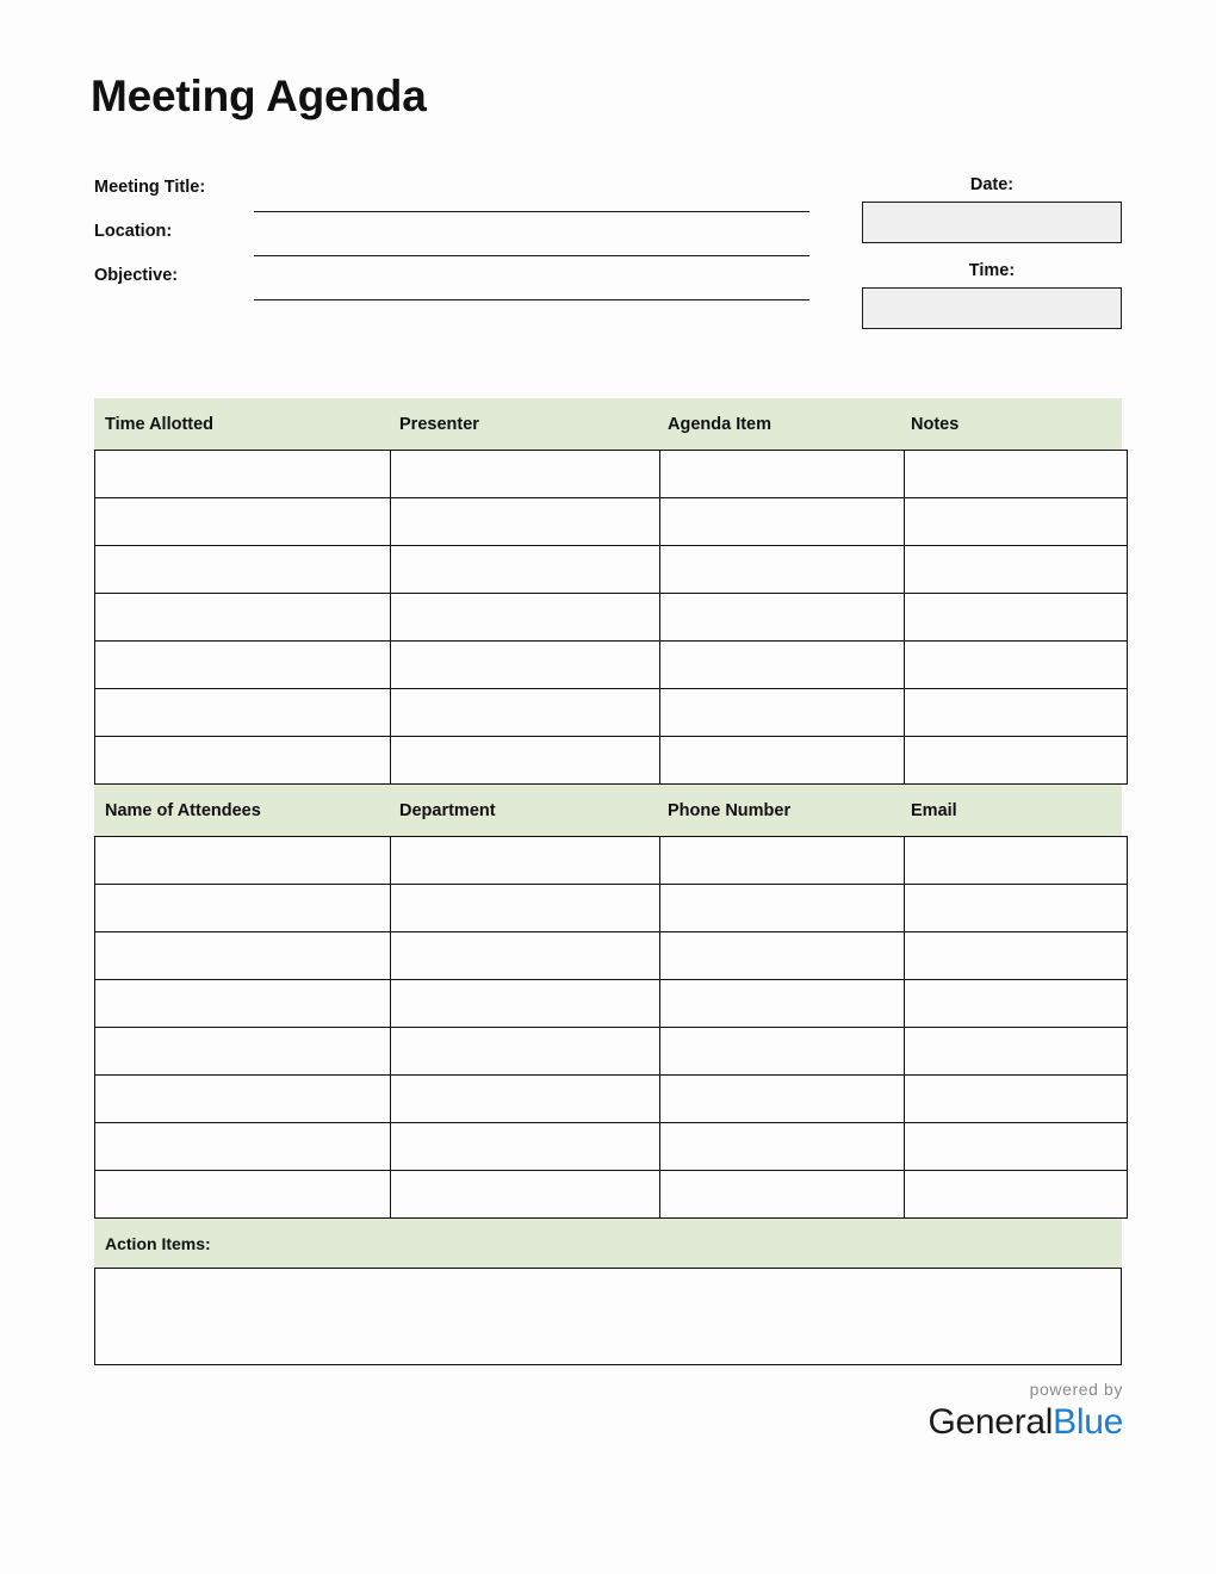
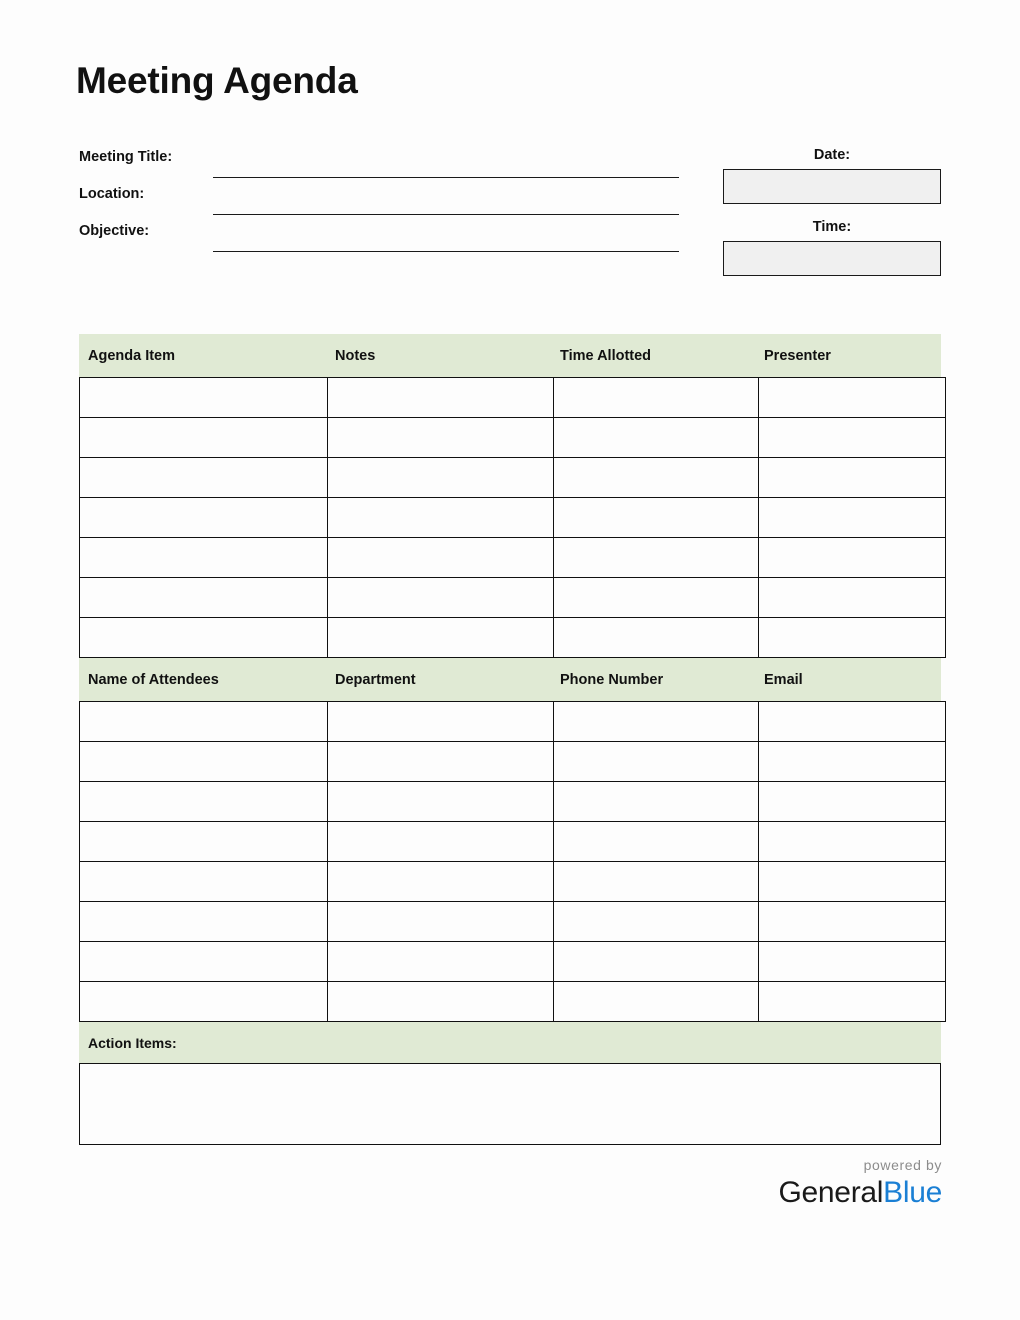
  Meeting Agenda
  Meeting Title:
  Location:
  Objective:
  Date:
  Time:
- Time Allotted
+ Agenda Item
- Presenter
+ Notes
- Agenda Item
+ Time Allotted
- Notes
+ Presenter
  Name of Attendees
  Department
  Phone Number
  Email
  Action Items:
  powered by
  GeneralBlue
